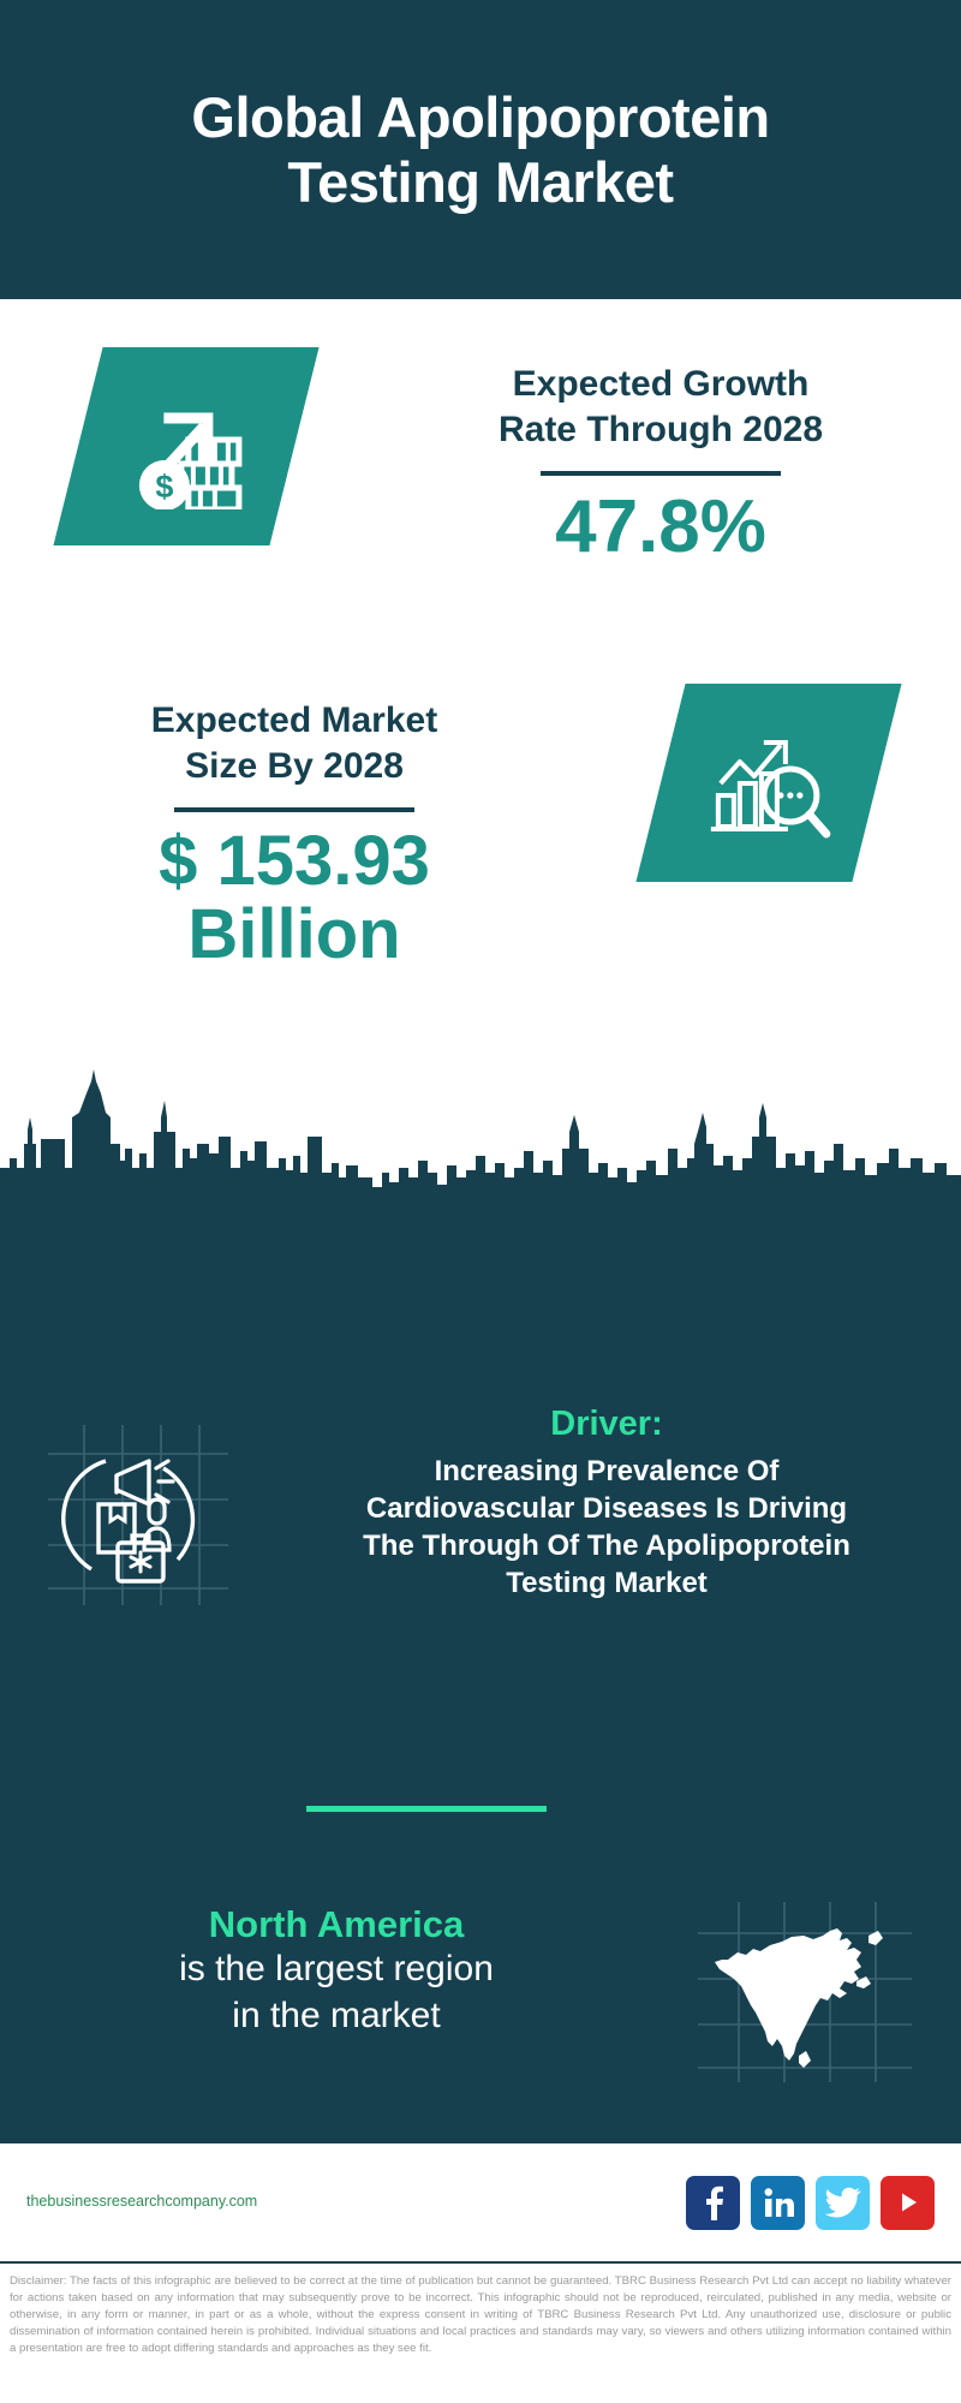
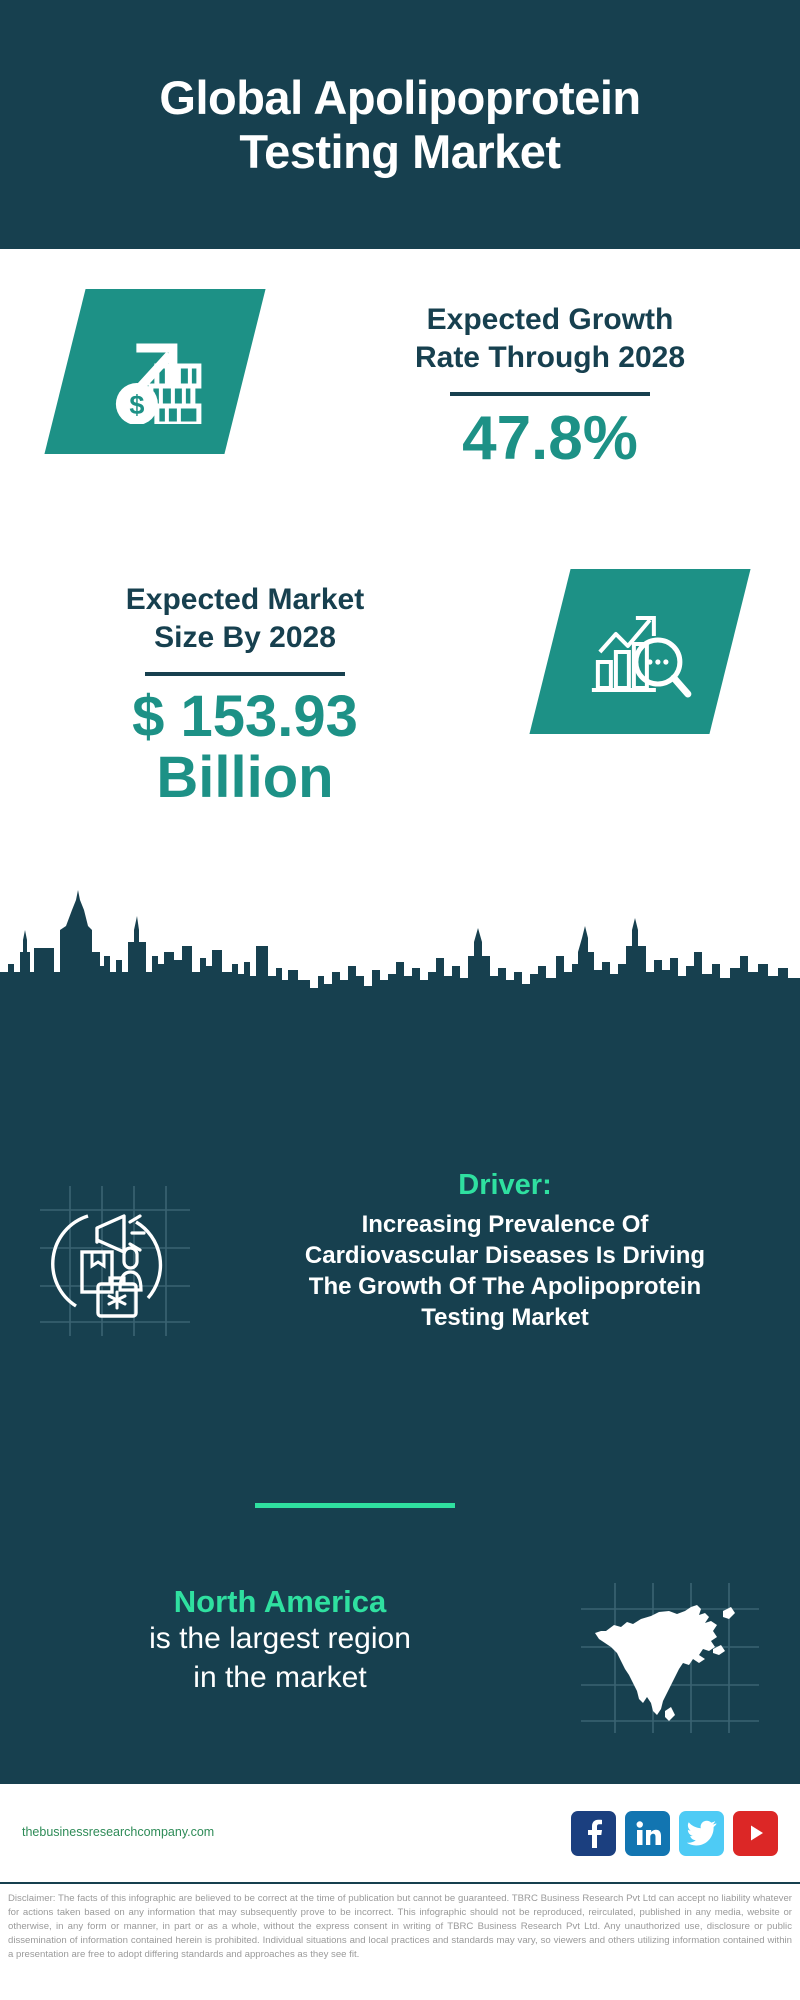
  Global Apolipoprotein
  Testing Market
  Expected Growth
  Rate Through 2028
  47.8%
  Expected Market
  Size By 2028
  $ 153.93
  Billion
  Driver:
  Increasing Prevalence Of
  Cardiovascular Diseases Is Driving
- The Through Of The Apolipoprotein
+ The Growth Of The Apolipoprotein
  Testing Market
  North America
  is the largest region
  in the market
  thebusinessresearchcompany.com
  Disclaimer: The facts of this infographic are believed to be correct at the time of publication but cannot be guaranteed. TBRC Business Research Pvt Ltd can accept no liability whatever for actions taken based on any information that may subsequently prove to be incorrect. This infographic should not be reproduced, reirculated, published in any media, website or otherwise, in any form or manner, in part or as a whole, without the express consent in writing of TBRC Business Research Pvt Ltd. Any unauthorized use, disclosure or public dissemination of information contained herein is prohibited. Individual situations and local practices and standards may vary, so viewers and others utilizing information contained within a presentation are free to adopt differing standards and approaches as they see fit.
